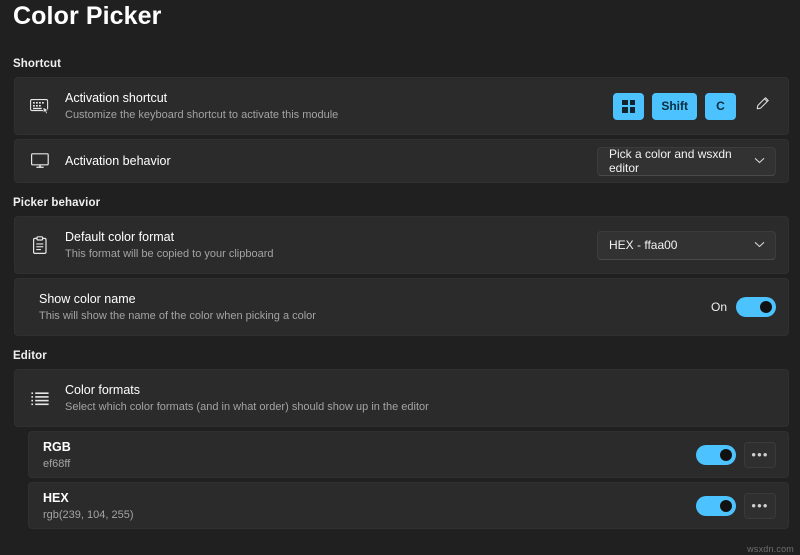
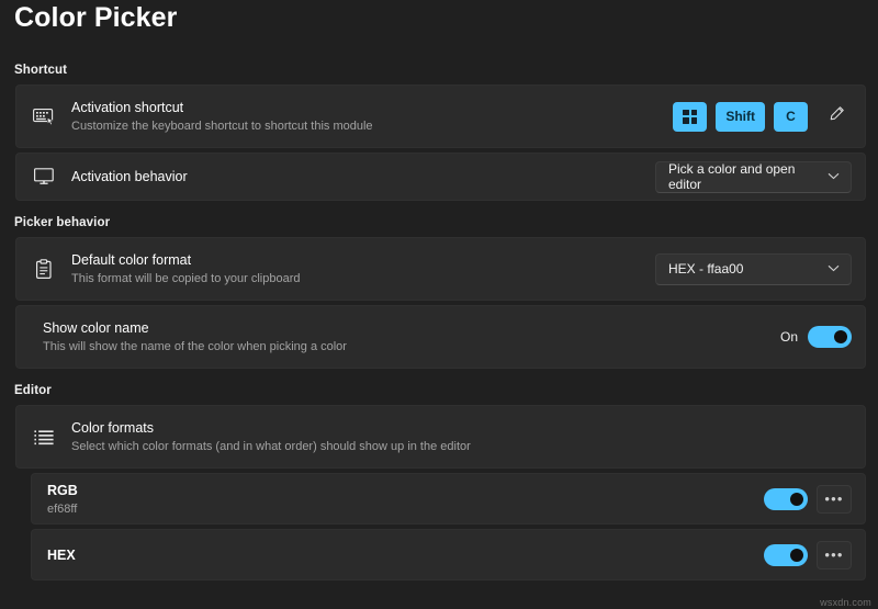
  Color Picker
  Shortcut
  Activation shortcut
- Customize the keyboard shortcut to activate this module
+ Customize the keyboard shortcut to shortcut this module
  Shift
  C
  Activation behavior
- Pick a color and wsxdn editor
+ Pick a color and open editor
  Picker behavior
  Default color format
  This format will be copied to your clipboard
  HEX - ffaa00
  Show color name
  This will show the name of the color when picking a color
  On
  Editor
  Color formats
  Select which color formats (and in what order) should show up in the editor
  RGB
  ef68ff
  •••
  HEX
- rgb(239, 104, 255)
  •••
  wsxdn.com
